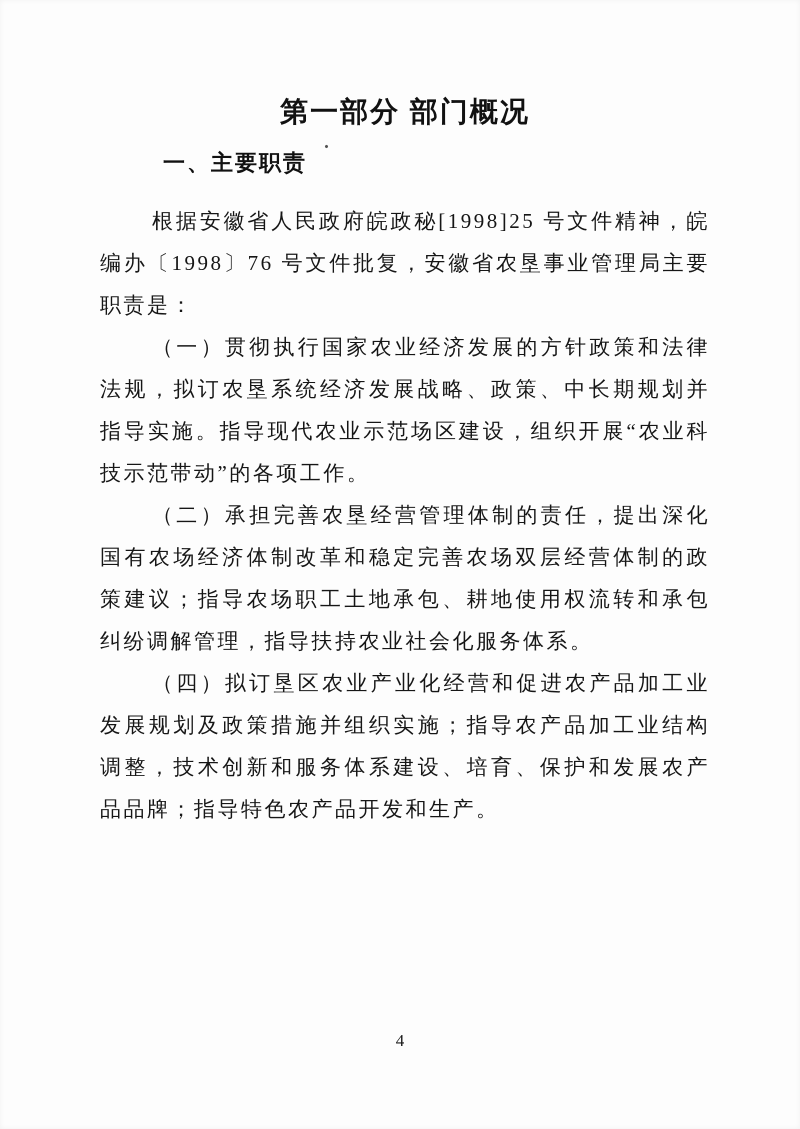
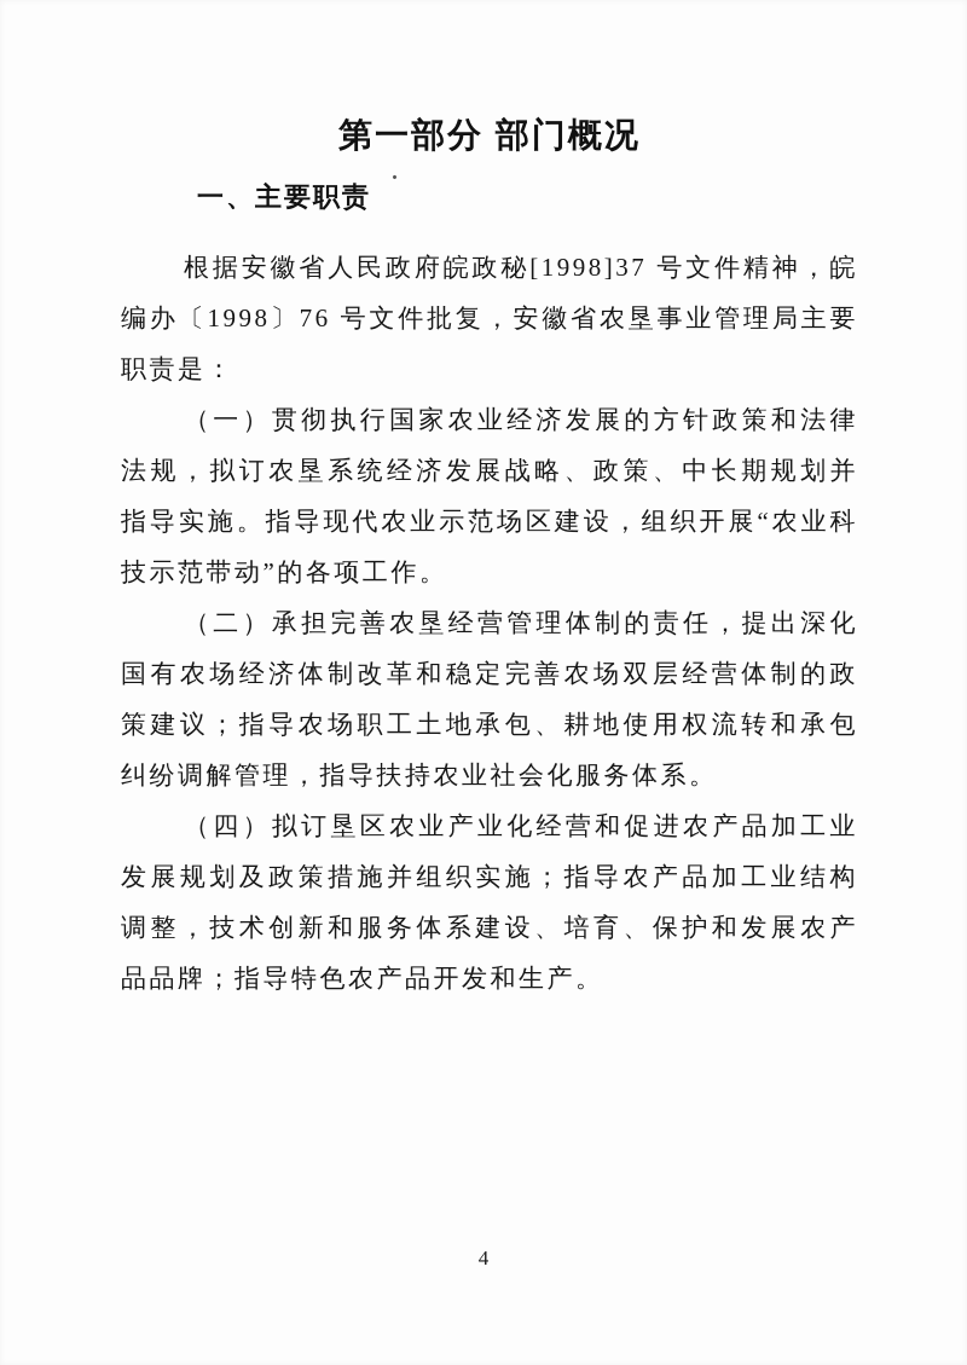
  第一部分 部门概况
  一、主要职责
- 根据安徽省人民政府皖政秘[1998]25 号文件精神，皖编办〔1998〕76 号文件批复，安徽省农垦事业管理局主要职责是：
+ 根据安徽省人民政府皖政秘[1998]37 号文件精神，皖编办〔1998〕76 号文件批复，安徽省农垦事业管理局主要职责是：
  （一）贯彻执行国家农业经济发展的方针政策和法律法规，拟订农垦系统经济发展战略、政策、中长期规划并指导实施。指导现代农业示范场区建设，组织开展“农业科技示范带动”的各项工作。
  （二）承担完善农垦经营管理体制的责任，提出深化国有农场经济体制改革和稳定完善农场双层经营体制的政策建议；指导农场职工土地承包、耕地使用权流转和承包纠纷调解管理，指导扶持农业社会化服务体系。
  （四）拟订垦区农业产业化经营和促进农产品加工业发展规划及政策措施并组织实施；指导农产品加工业结构调整，技术创新和服务体系建设、培育、保护和发展农产品品牌；指导特色农产品开发和生产。
  4
